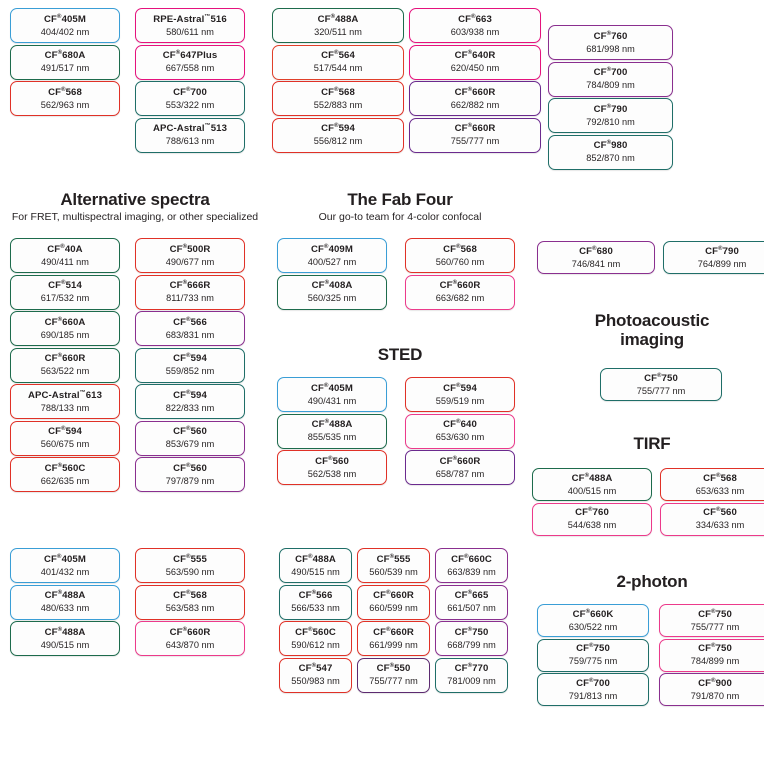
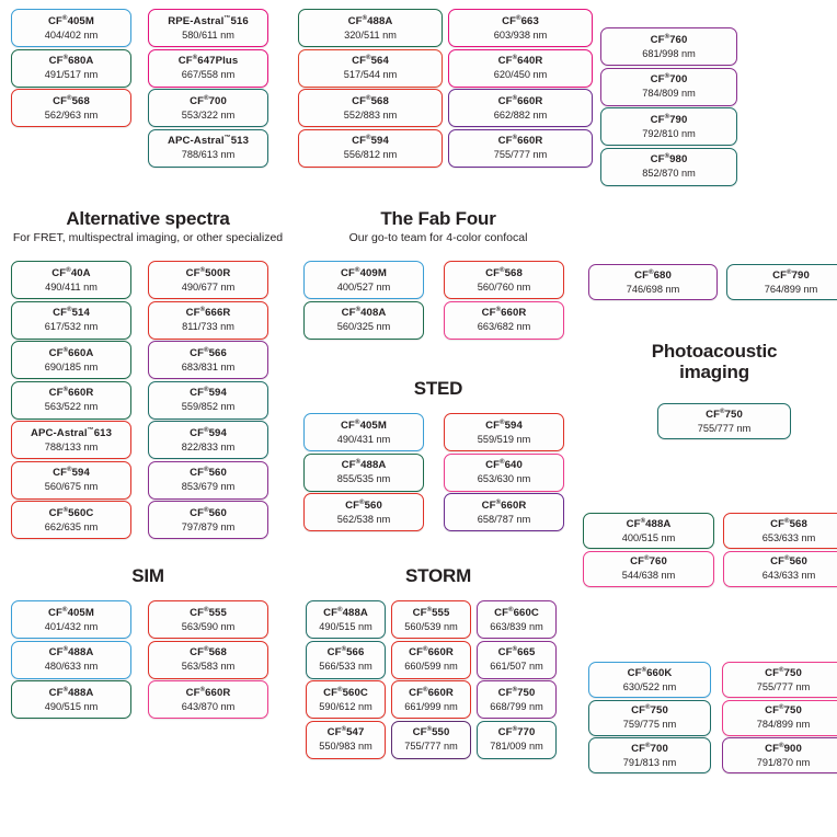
  Alternative spectra
  For FRET, multispectral imaging, or other specialized
  The Fab Four
  Our go-to team for 4-color confocal
  STED
+ SIM
+ STORM
  Photoacoustic
  imaging
- TIRF
- 2-photon
  CF 405M
  404/402 nm
  CF 680A
  491/517 nm
  CF 568
  562/963 nm
  RPE-Astral 516
  580/611 nm
  CF 647Plus
  667/558 nm
  CF 700
  553/322 nm
  APC-Astral 513
  788/613 nm
  CF 488A
  320/511 nm
  CF 564
  517/544 nm
  CF 568
  552/883 nm
  CF 594
  556/812 nm
  CF 663
  603/938 nm
  CF 640R
  620/450 nm
  CF 660R
  662/882 nm
  CF 660R
  755/777 nm
  CF 760
  681/998 nm
  CF 700
  784/809 nm
  CF 790
  792/810 nm
  CF 980
  852/870 nm
  CF 40A
  490/411 nm
  CF 514
  617/532 nm
  CF 660A
  690/185 nm
  CF 660R
  563/522 nm
  APC-Astral 613
  788/133 nm
  CF 594
  560/675 nm
  CF 560C
  662/635 nm
  CF 500R
  490/677 nm
  CF 666R
  811/733 nm
  CF 566
  683/831 nm
  CF 594
  559/852 nm
  CF 594
  822/833 nm
  CF 560
  853/679 nm
  CF 560
  797/879 nm
  CF 409M
  400/527 nm
  CF 408A
  560/325 nm
  CF 568
  560/760 nm
  CF 660R
  663/682 nm
  CF 405M
  490/431 nm
  CF 488A
  855/535 nm
  CF 560
  562/538 nm
  CF 594
  559/519 nm
  CF 640
  653/630 nm
  CF 660R
  658/787 nm
  CF 405M
  401/432 nm
  CF 488A
  480/633 nm
  CF 488A
  490/515 nm
  CF 555
  563/590 nm
  CF 568
  563/583 nm
  CF 660R
  643/870 nm
  CF 488A
  490/515 nm
  CF 566
  566/533 nm
  CF 560C
  590/612 nm
  CF 547
  550/983 nm
  CF 555
  560/539 nm
  CF 660R
  660/599 nm
  CF 660R
  661/999 nm
  CF 550
  755/777 nm
  CF 660C
  663/839 nm
  CF 665
  661/507 nm
  CF 750
  668/799 nm
  CF 770
  781/009 nm
  CF 680
- 746/841 nm
+ 746/698 nm
  CF 790
  764/899 nm
  CF 750
  755/777 nm
  CF 488A
  400/515 nm
  CF 568
  653/633 nm
  CF 760
  544/638 nm
  CF 560
- 334/633 nm
+ 643/633 nm
  CF 660K
  630/522 nm
  CF 750
  759/775 nm
  CF 700
  791/813 nm
  CF 750
  755/777 nm
  CF 750
  784/899 nm
  CF 900
  791/870 nm
